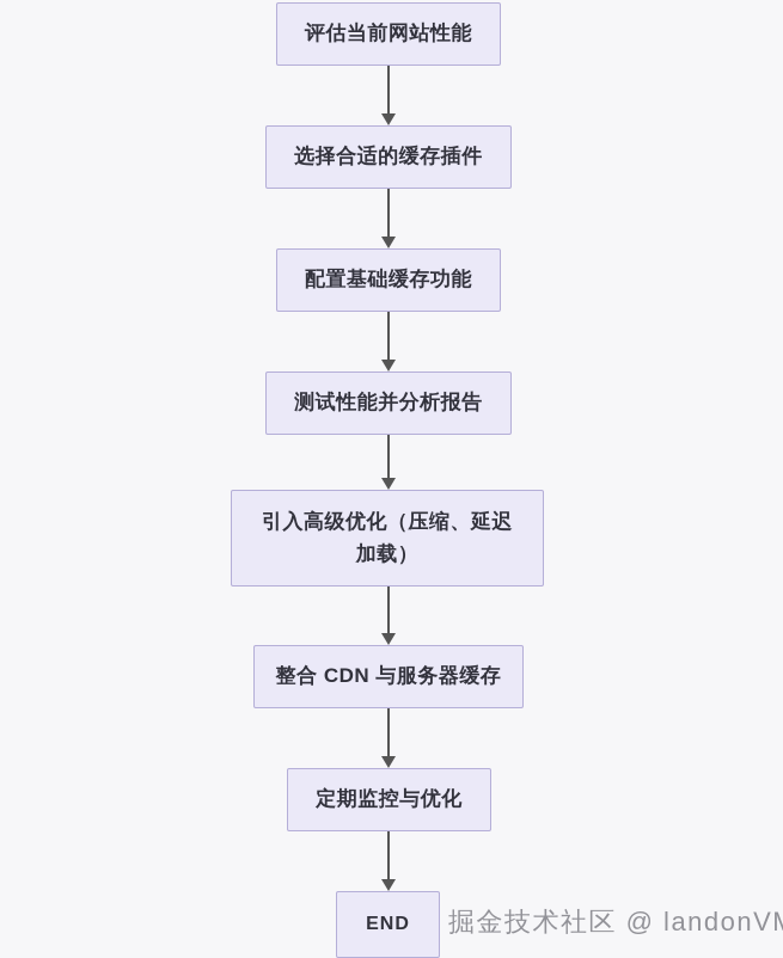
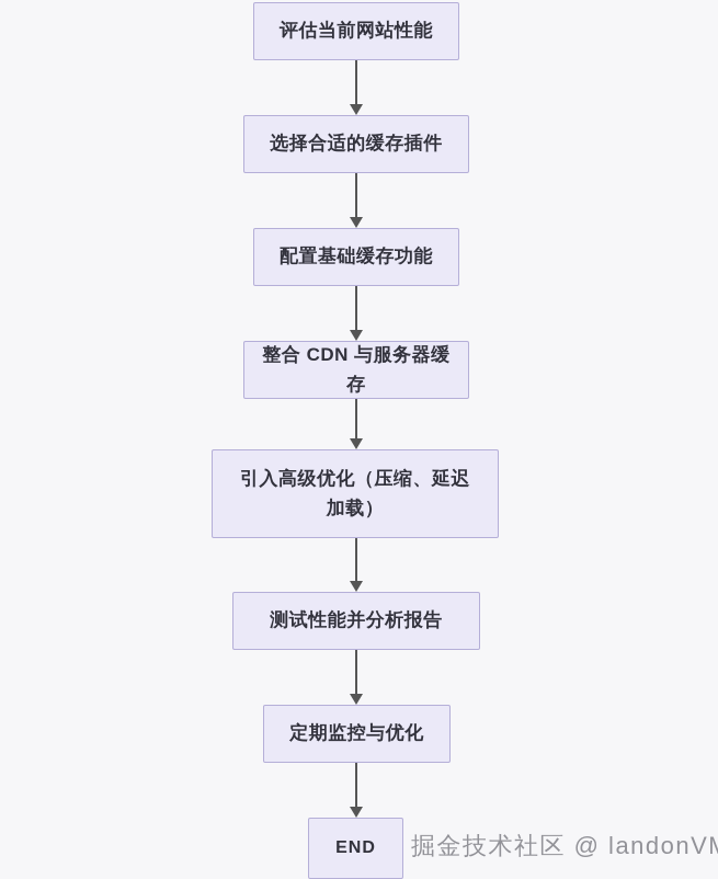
  评估当前网站性能
  选择合适的缓存插件
  配置基础缓存功能
- 测试性能并分析报告
+ 整合 CDN 与服务器缓存
  引入高级优化（压缩、延迟
  加载）
- 整合 CDN 与服务器缓存
+ 测试性能并分析报告
  定期监控与优化
  END
  掘金技术社区 @ landonV
